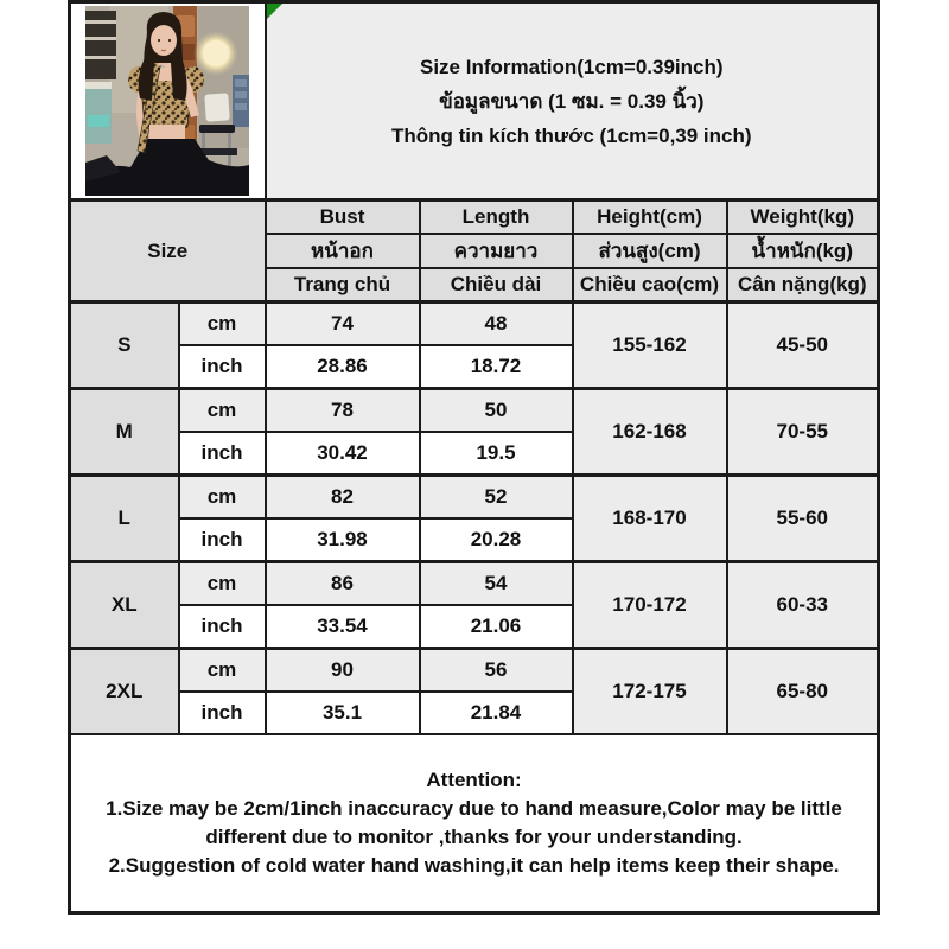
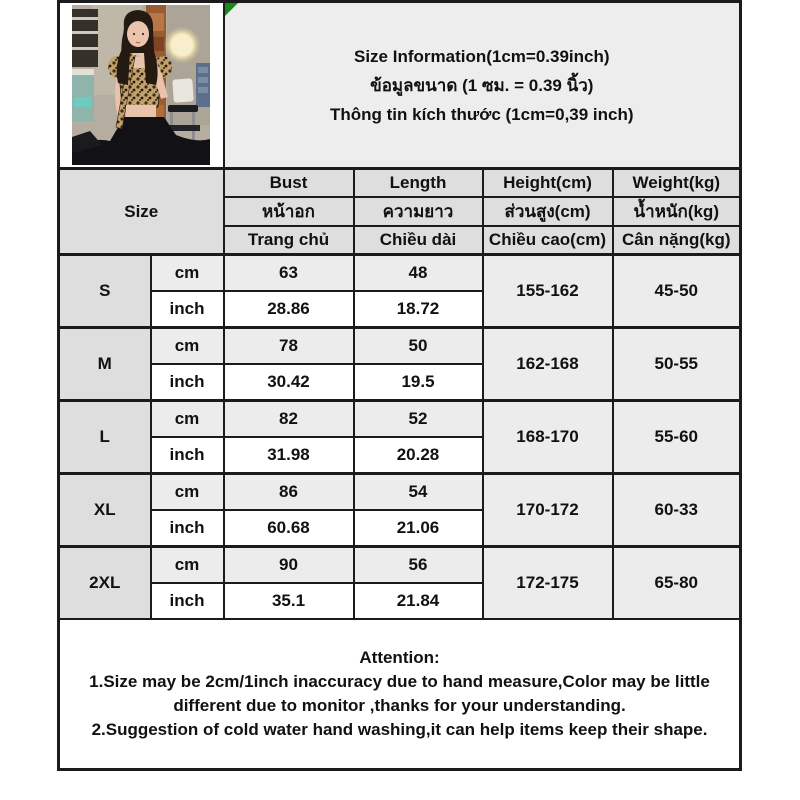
  	Size Information(1cm=0.39inch) ข้อมูลขนาด (1 ซม. = 0.39 นิ้ว) Thông tin kích thước (1cm=0,39 inch)
  Size	Bust	Length	Height(cm)	Weight(kg)
  หน้าอก	ความยาว	ส่วนสูง(cm)	น้ำหนัก(kg)
  Trang chủ	Chiều dài	Chiều cao(cm)	Cân nặng(kg)
- S	cm	74	48	155-162	45-50
+ S	cm	63	48	155-162	45-50
  inch	28.86	18.72
- M	cm	78	50	162-168	70-55
+ M	cm	78	50	162-168	50-55
  inch	30.42	19.5
  L	cm	82	52	168-170	55-60
  inch	31.98	20.28
  XL	cm	86	54	170-172	60-33
- inch	33.54	21.06
+ inch	60.68	21.06
  2XL	cm	90	56	172-175	65-80
  inch	35.1	21.84
  Attention: 1.Size may be 2cm/1inch inaccuracy due to hand measure,Color may be little different due to monitor ,thanks for your understanding. 2.Suggestion of cold water hand washing,it can help items keep their shape.
